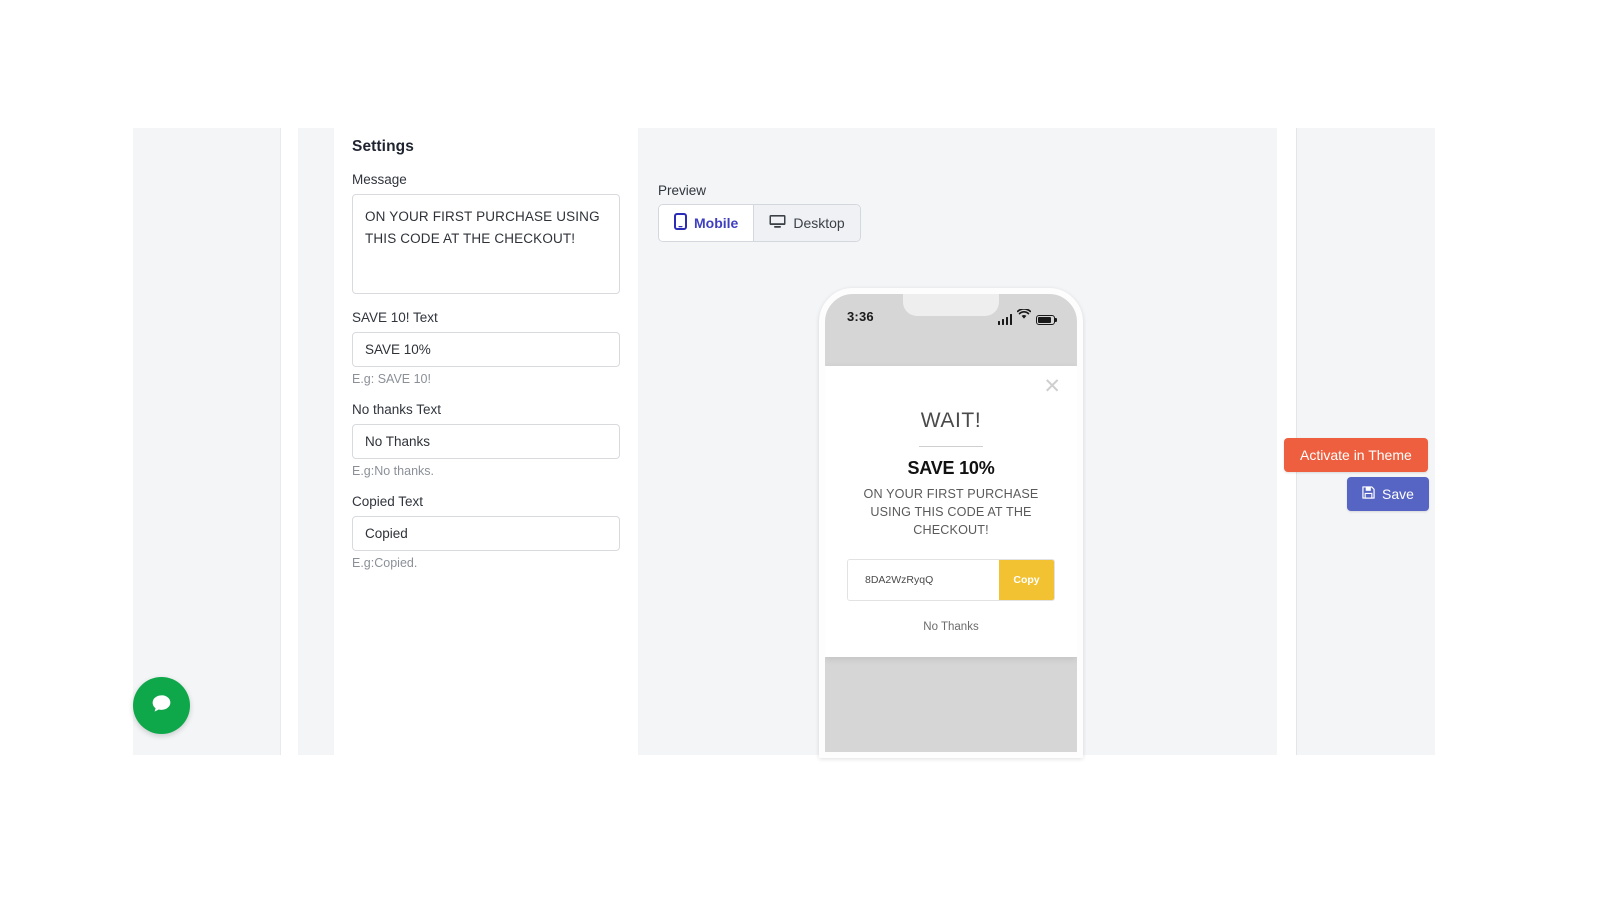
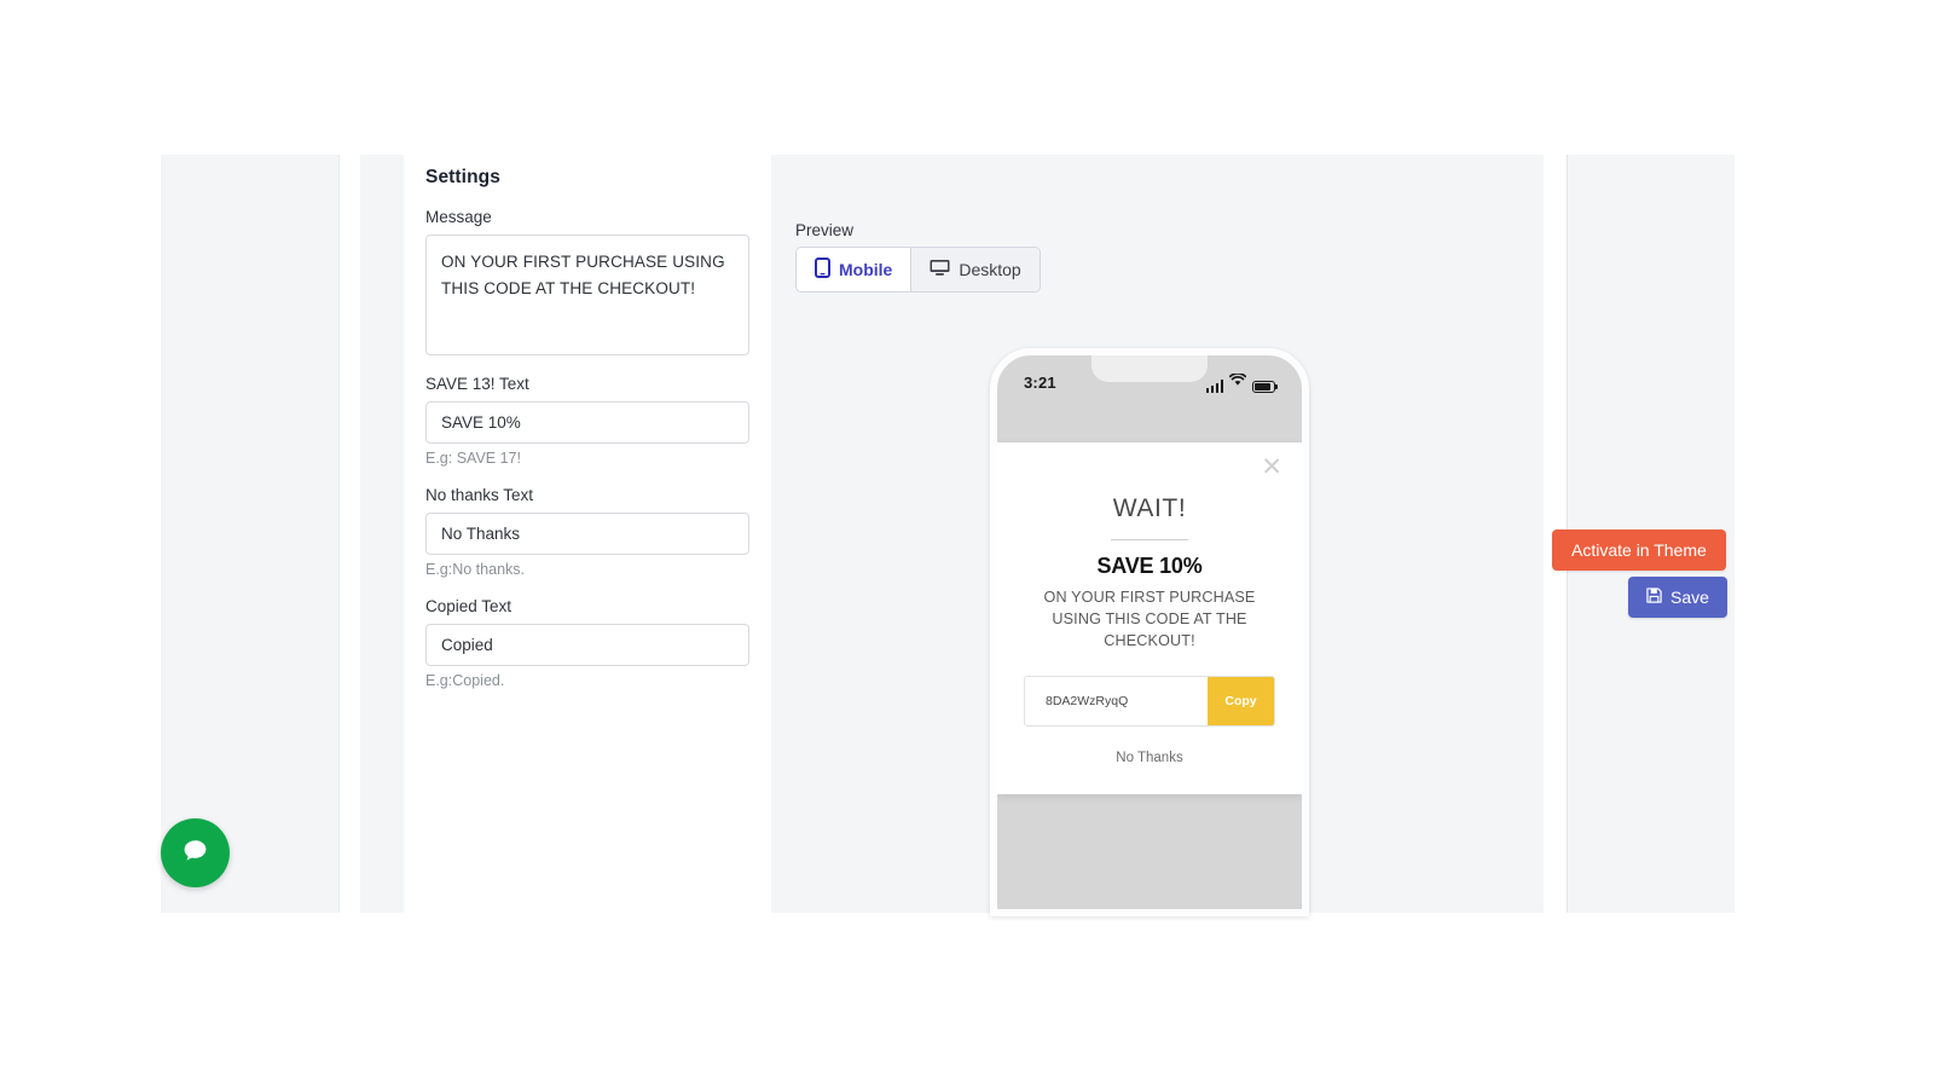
  Settings
  Message
- SAVE 10! Text
+ SAVE 13! Text
  SAVE 10%
- E.g: SAVE 10!
+ E.g: SAVE 17!
  No thanks Text
  No Thanks
  E.g:No thanks.
  Copied Text
  Copied
  E.g:Copied.
  Preview
  Mobile
  Desktop
- 3:36
+ 3:21
  ✕
  WAIT!
  SAVE 10%
  ON YOUR FIRST PURCHASE USING THIS CODE AT THE CHECKOUT!
  8DA2WzRyqQ
  Copy
  No Thanks
  Activate in Theme
  Save
